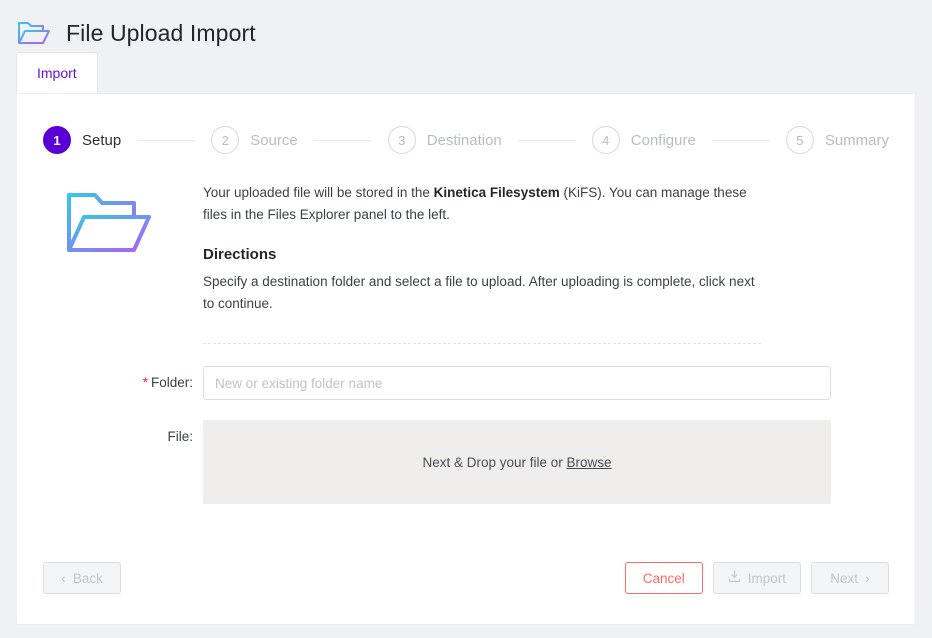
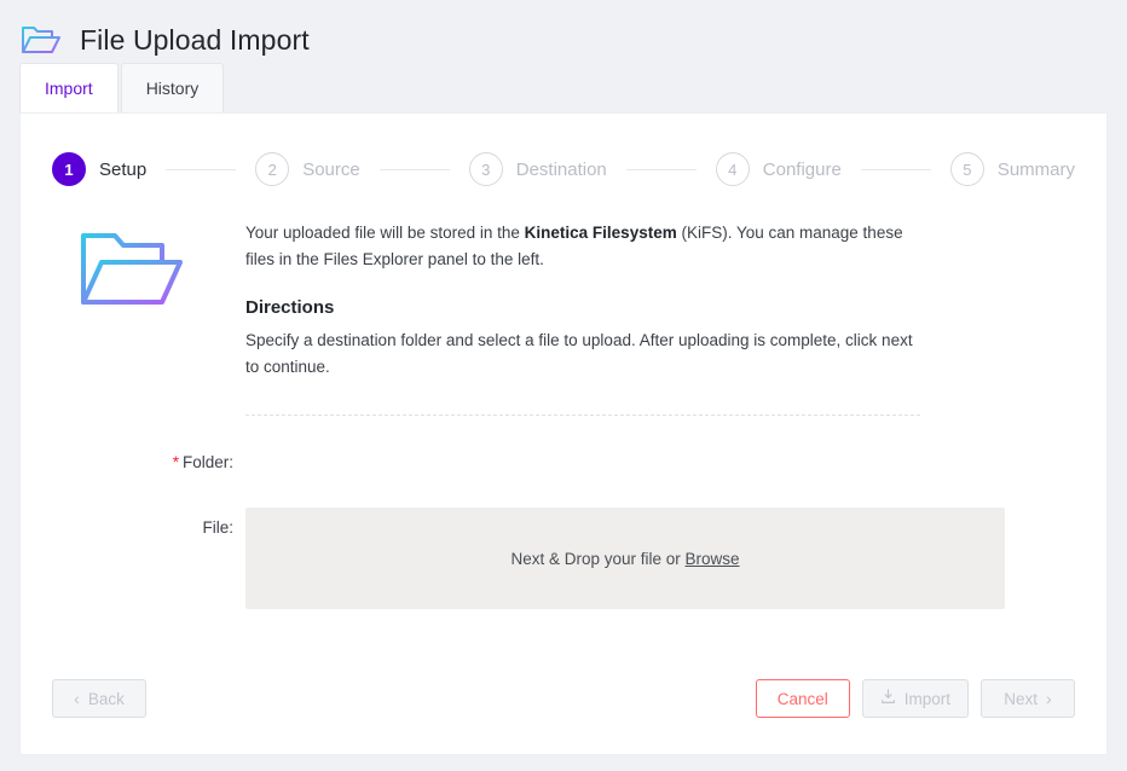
  File Upload Import
  Import
+ History
  1
  Setup
  2
  Source
  3
  Destination
  4
  Configure
  5
  Summary
  Your uploaded file will be stored in the Kinetica Filesystem (KiFS). You can manage these files in the Files Explorer panel to the left.
  Directions
  Specify a destination folder and select a file to upload. After uploading is complete, click next to continue.
  * Folder:
- New or existing folder name
  File:
  Next & Drop your file or Browse
  ‹
  Back
  Cancel
  Import
  Next
  ›
